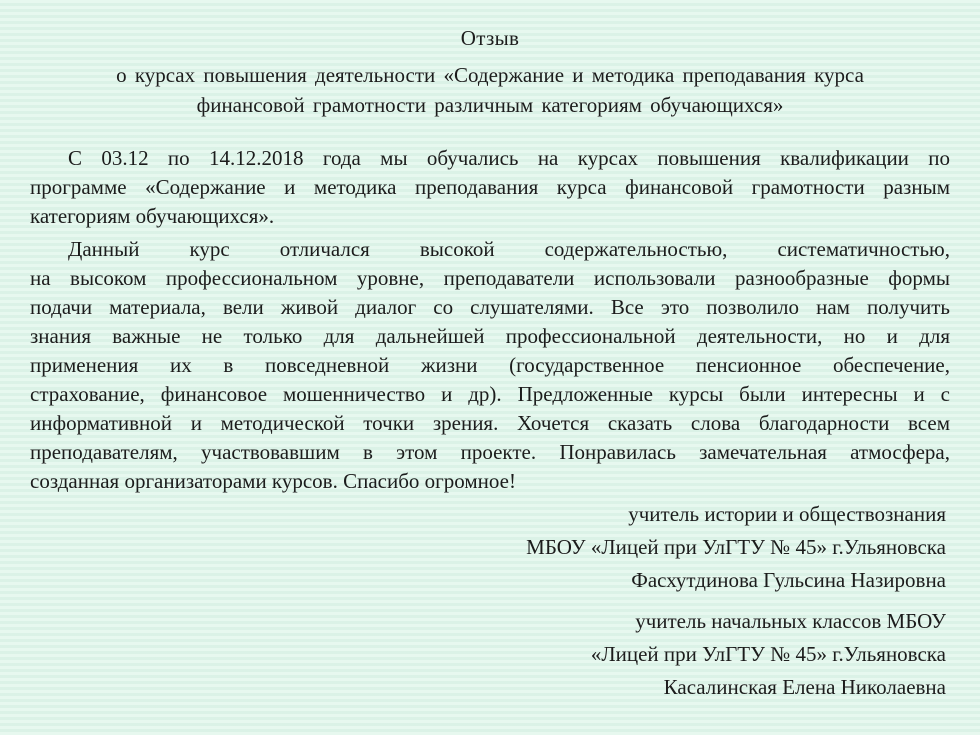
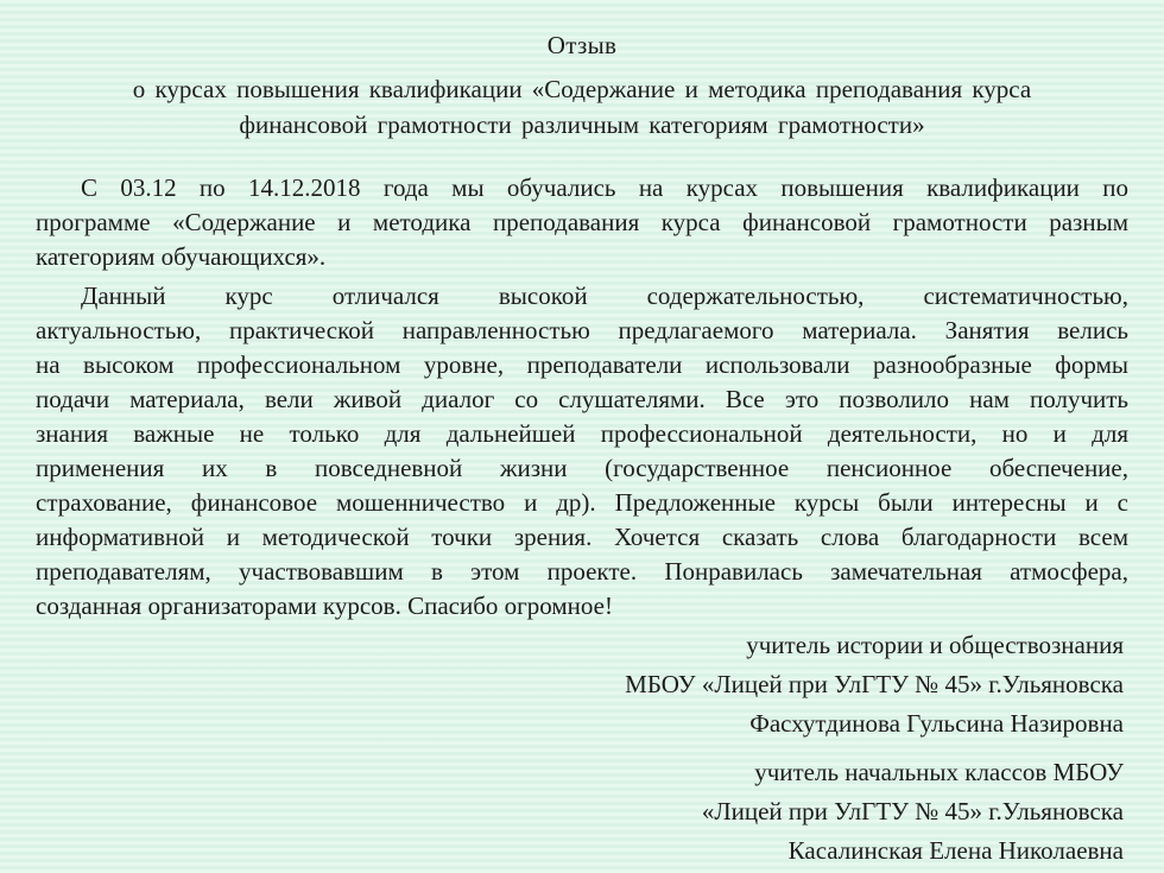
  Отзыв
- о курсах повышения деятельности «Содержание и методика преподавания курса
+ о курсах повышения квалификации «Содержание и методика преподавания курса
- финансовой грамотности различным категориям обучающихся»
+ финансовой грамотности различным категориям грамотности»
  С 03.12 по 14.12.2018 года мы обучались на курсах повышения квалификации по
  программе «Содержание и методика преподавания курса финансовой грамотности разным
  категориям обучающихся».
  Данный курс отличался высокой содержательностью, систематичностью,
+ актуальностью, практической направленностью предлагаемого материала. Занятия велись
  на высоком профессиональном уровне, преподаватели использовали разнообразные формы
  подачи материала, вели живой диалог со слушателями. Все это позволило нам получить
  знания важные не только для дальнейшей профессиональной деятельности, но и для
  применения их в повседневной жизни (государственное пенсионное обеспечение,
  страхование, финансовое мошенничество и др). Предложенные курсы были интересны и с
  информативной и методической точки зрения. Хочется сказать слова благодарности всем
  преподавателям, участвовавшим в этом проекте. Понравилась замечательная атмосфера,
  созданная организаторами курсов. Спасибо огромное!
  учитель истории и обществознания
  МБОУ «Лицей при УлГТУ № 45» г.Ульяновска
  Фасхутдинова Гульсина Назировна
  учитель начальных классов МБОУ
  «Лицей при УлГТУ № 45» г.Ульяновска
  Касалинская Елена Николаевна
